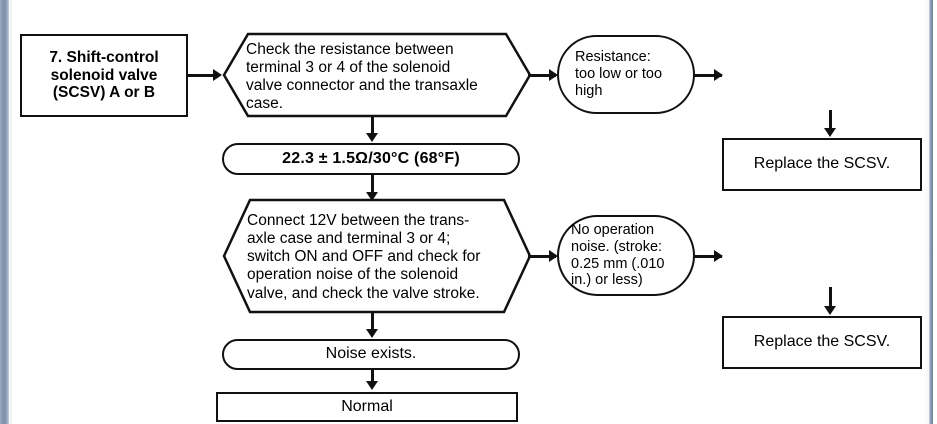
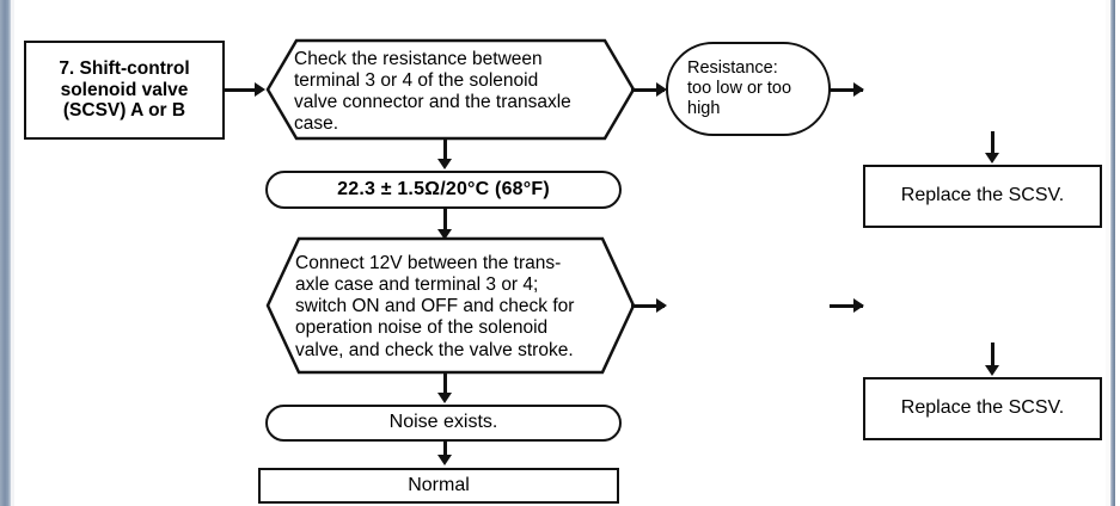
  7. Shift-control
  solenoid valve
  (SCSV) A or B
  Check the resistance between
  terminal 3 or 4 of the solenoid
  valve connector and the transaxle
  case.
  Resistance:
  too low or too
  high
  Replace the SCSV.
- 22.3 ± 1.5Ω/30°C (68°F)
+ 22.3 ± 1.5Ω/20°C (68°F)
  Connect 12V between the trans-
  axle case and terminal 3 or 4;
  switch ON and OFF and check for
  operation noise of the solenoid
  valve, and check the valve stroke.
- No operation
- noise. (stroke:
- 0.25 mm (.010
- in.) or less)
  Replace the SCSV.
  Noise exists.
  Normal
